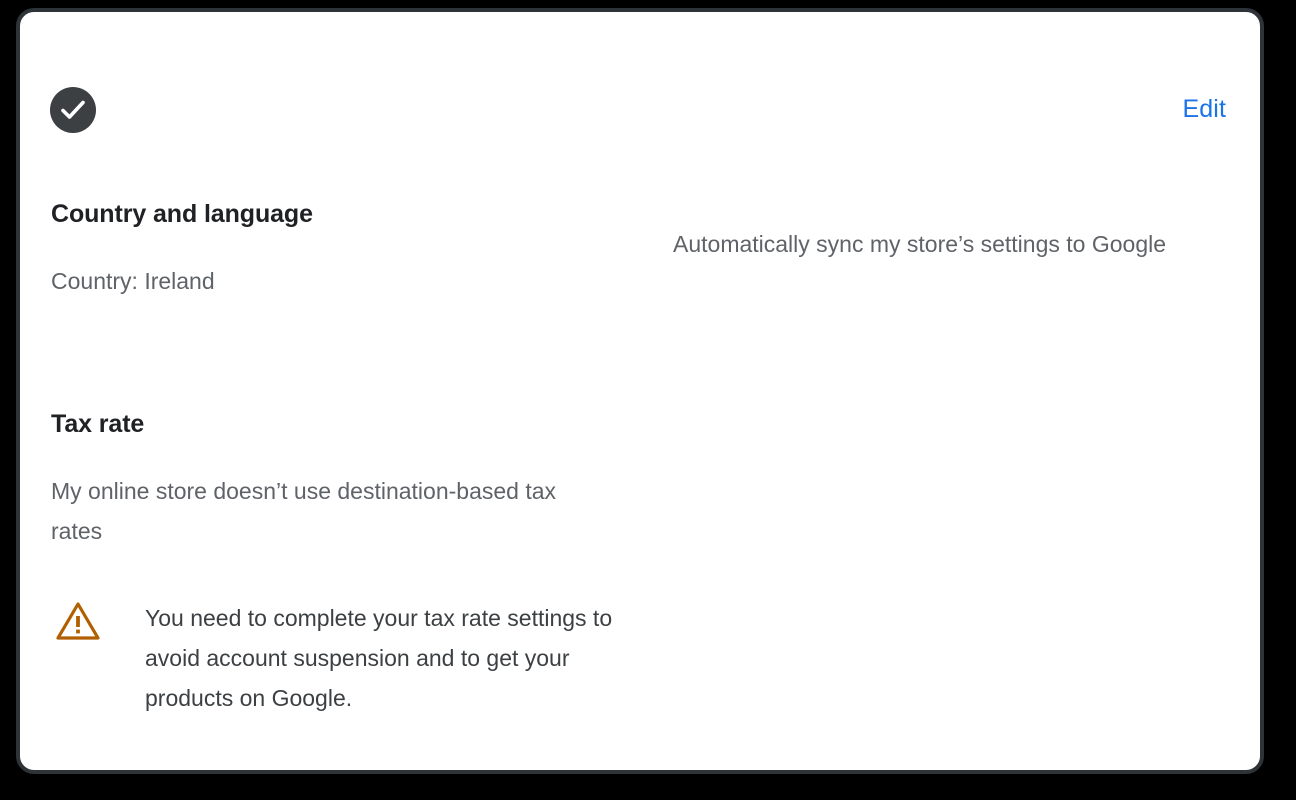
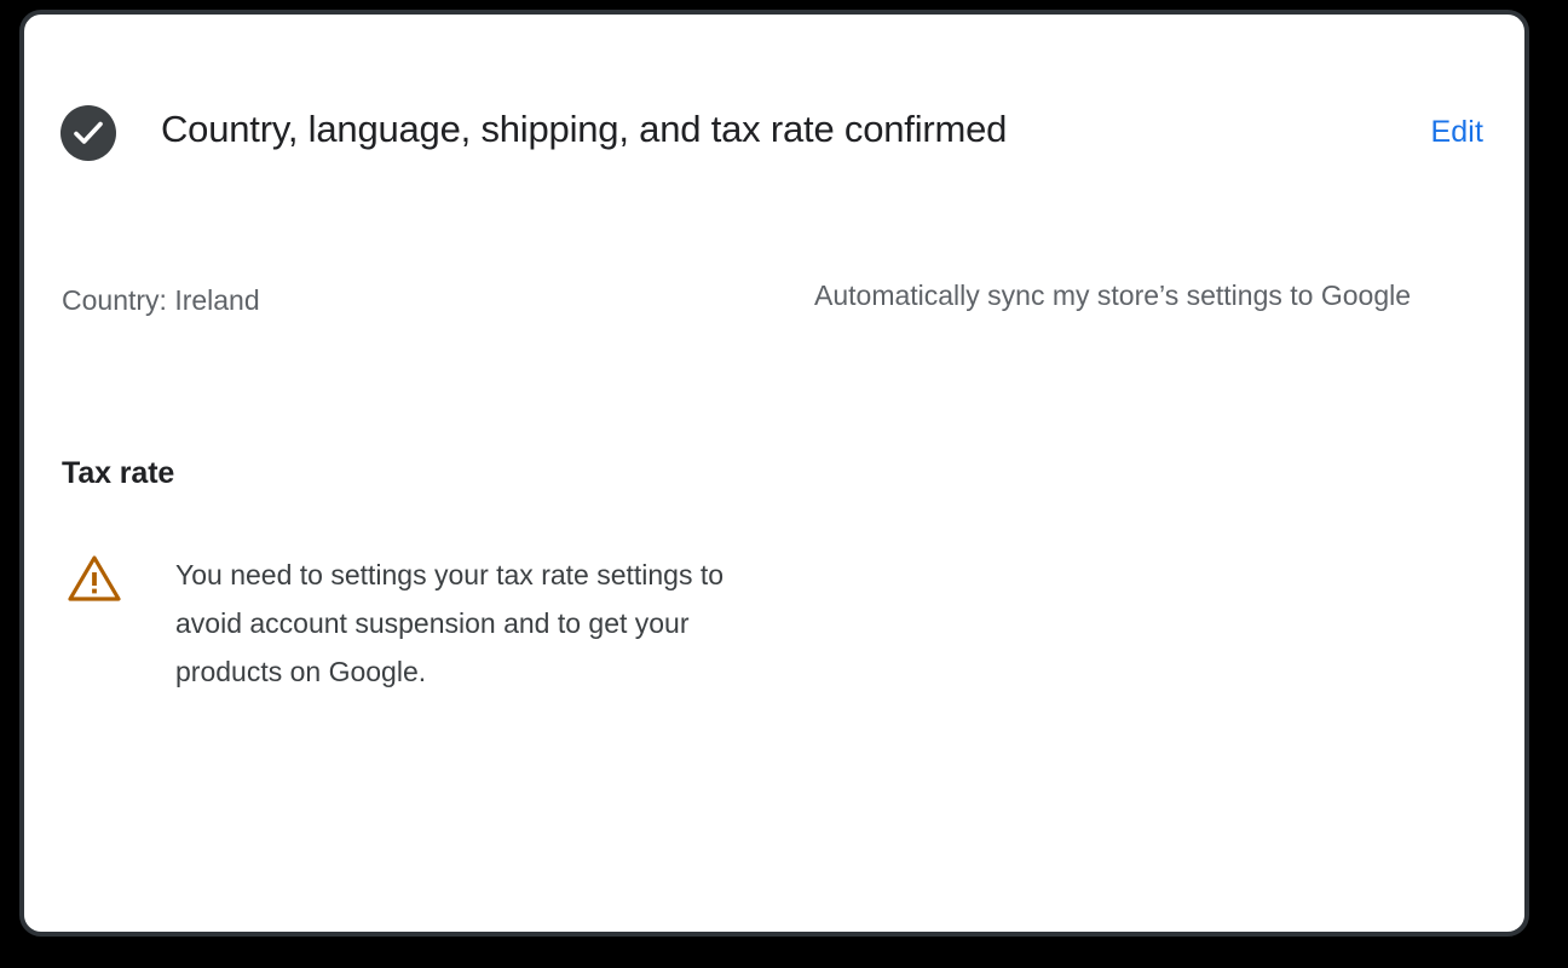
+ Country, language, shipping, and tax rate confirmed
  Edit
- Country and language
  Country: Ireland
  Tax rate
- My online store doesn’t use destination-based tax rates
- You need to complete your tax rate settings to avoid account suspension and to get your products on Google.
+ You need to settings your tax rate settings to avoid account suspension and to get your products on Google.
  Automatically sync my store’s settings to Google
